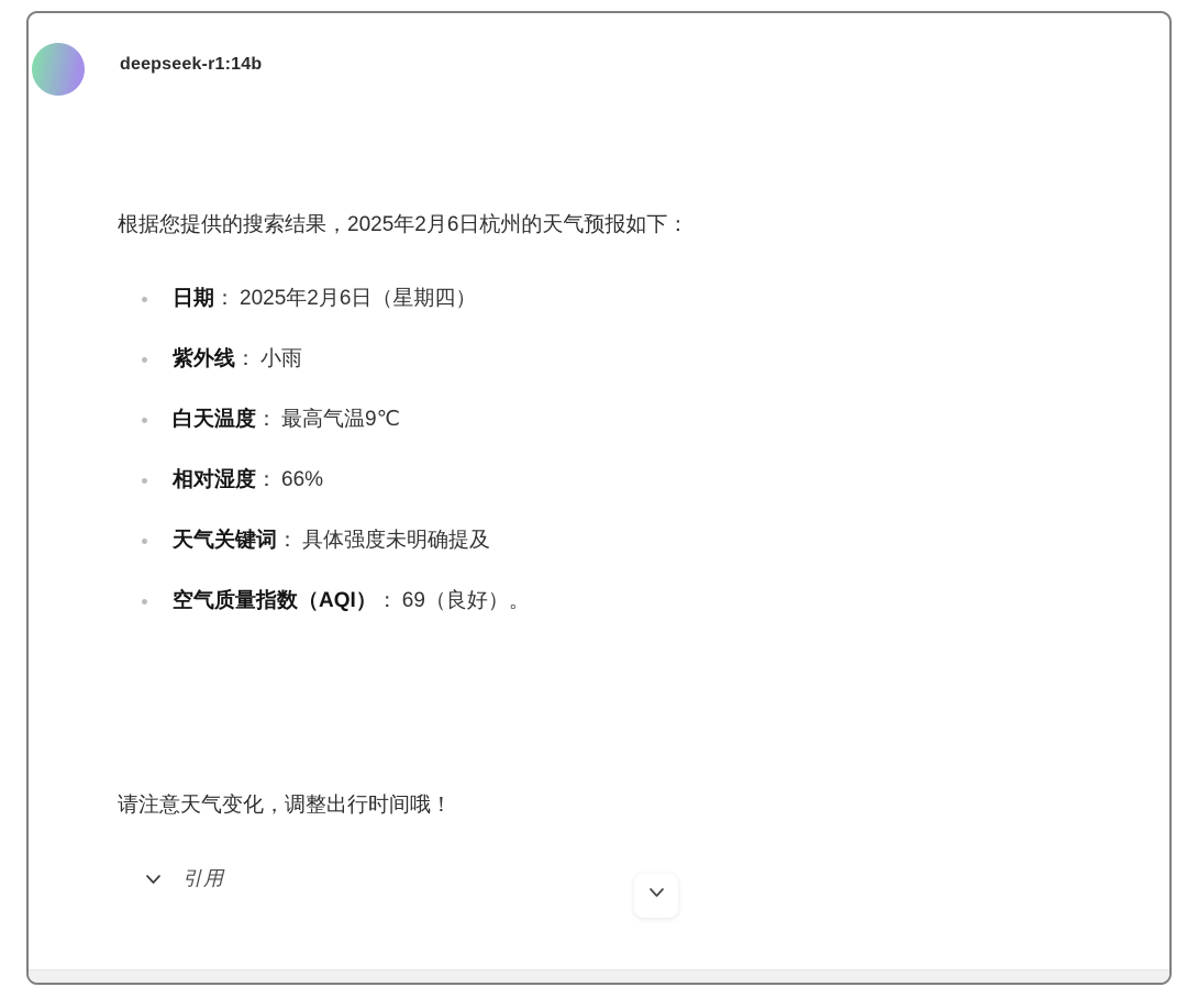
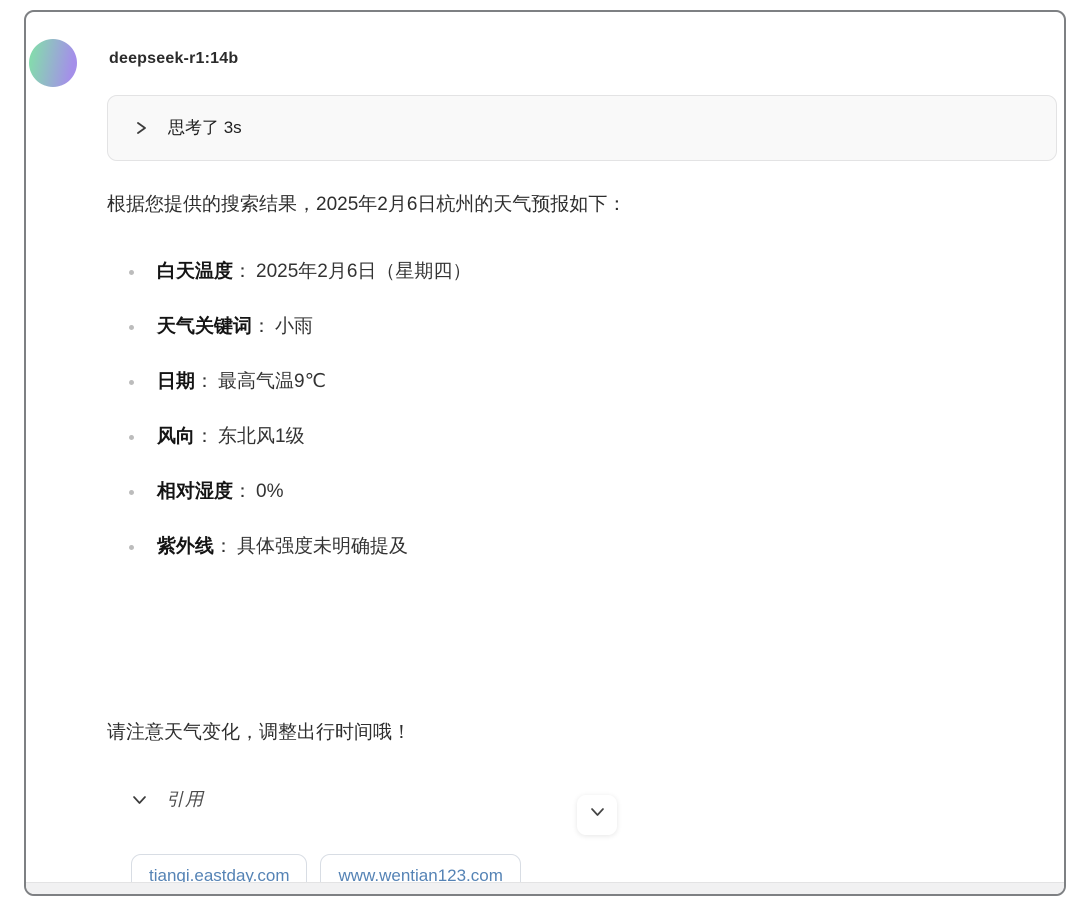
  deepseek-r1:14b
+ 思考了 3s
  根据您提供的搜索结果，2025年2月6日杭州的天气预报如下：
- 日期： 2025年2月6日（星期四）
+ 白天温度： 2025年2月6日（星期四）
- 紫外线： 小雨
+ 天气关键词： 小雨
- 白天温度： 最高气温9℃
+ 日期： 最高气温9℃
+ 风向： 东北风1级
- 相对湿度： 66%
+ 相对湿度： 0%
- 天气关键词： 具体强度未明确提及
+ 紫外线： 具体强度未明确提及
- 空气质量指数（AQI）： 69（良好）。
  请注意天气变化，调整出行时间哦！
  引用
+ tianqi.eastday.com
+ www.wentian123.com
